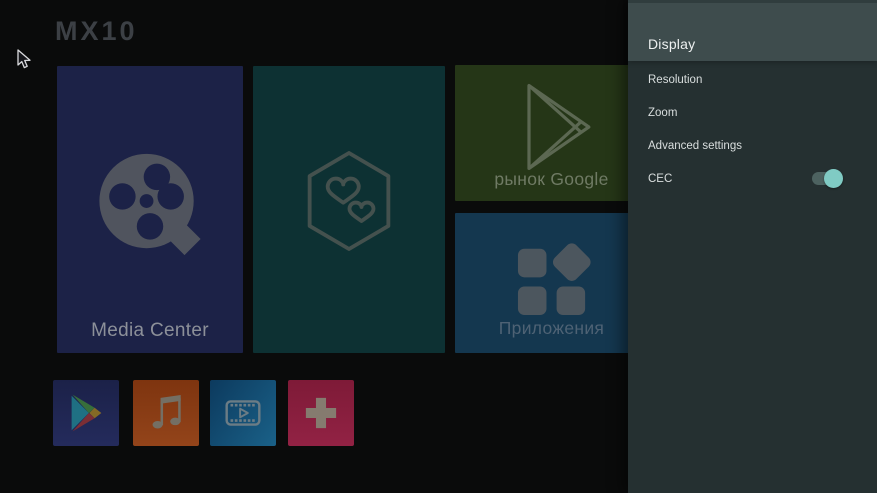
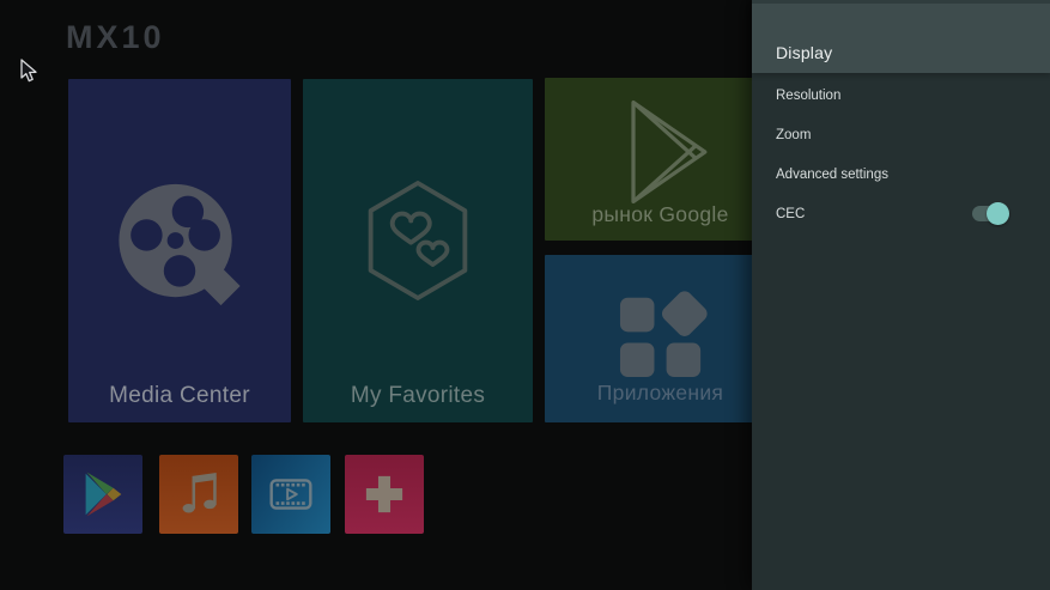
  MX10
  Media Center
+ My Favorites
  рынок Google
  Приложения
  Display
  Resolution
  Zoom
  Advanced settings
  CEC
